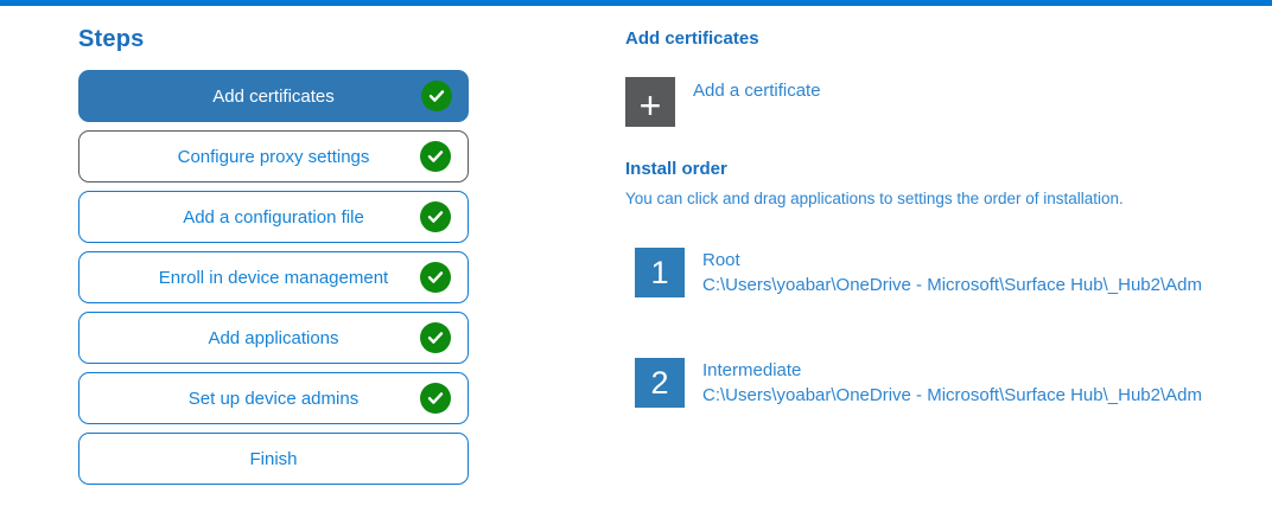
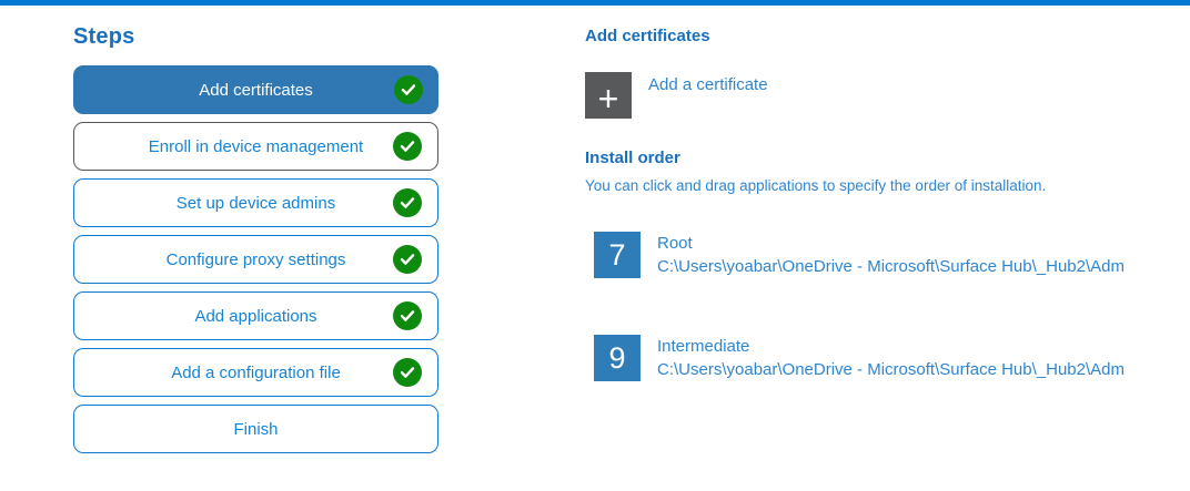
  Steps
  Add certificates
- Configure proxy settings
+ Enroll in device management
- Add a configuration file
+ Set up device admins
- Enroll in device management
+ Configure proxy settings
  Add applications
- Set up device admins
+ Add a configuration file
  Finish
  Add certificates
  +
  Add a certificate
  Install order
- You can click and drag applications to settings the order of installation.
+ You can click and drag applications to specify the order of installation.
- 1
+ 7
  Root
  C:\Users\yoabar\OneDrive - Microsoft\Surface Hub\_Hub2\Adm
- 2
+ 9
  Intermediate
  C:\Users\yoabar\OneDrive - Microsoft\Surface Hub\_Hub2\Adm
